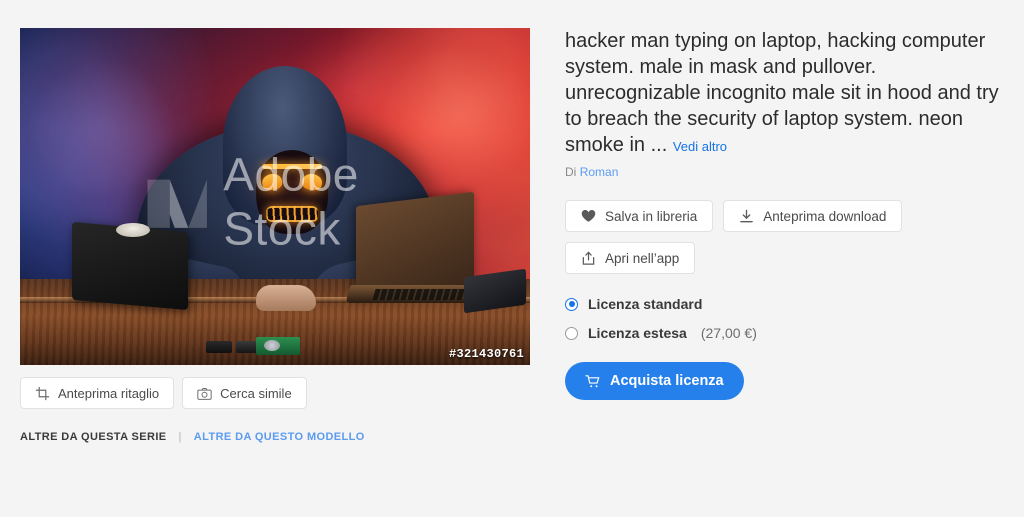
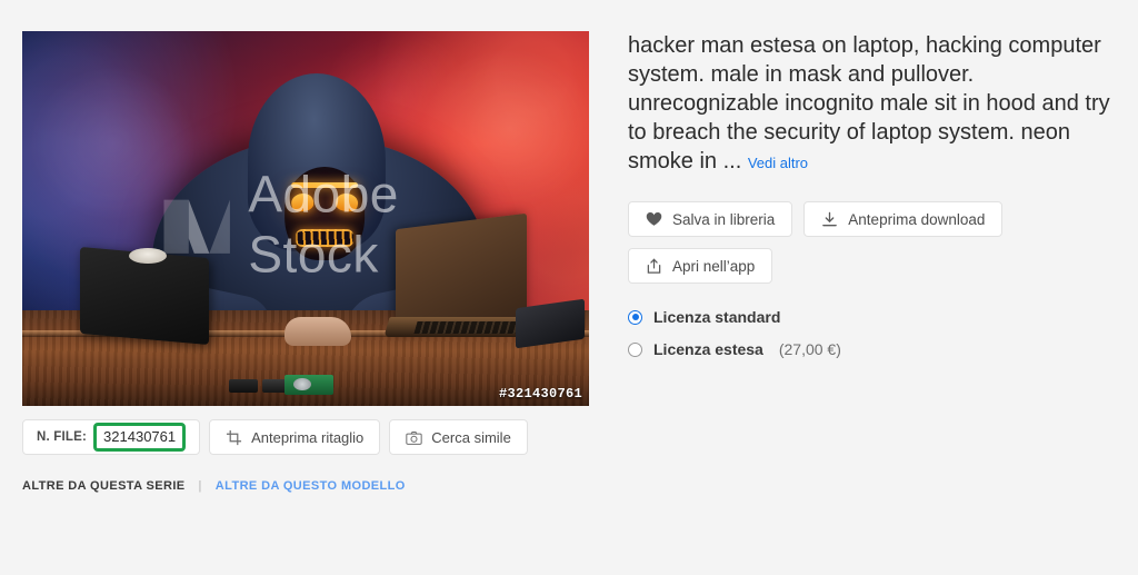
  Adobe Stock
  #321430761
+ N. FILE:
+ 321430761
  Anteprima ritaglio
  Cerca simile
  ALTRE DA QUESTA SERIE
  |
  ALTRE DA QUESTO MODELLO
- hacker man typing on laptop, hacking computer system. male in mask and pullover. unrecognizable incognito male sit in hood and try to breach the security of laptop system. neon smoke in ... Vedi altro
+ hacker man estesa on laptop, hacking computer system. male in mask and pullover. unrecognizable incognito male sit in hood and try to breach the security of laptop system. neon smoke in ... Vedi altro
- Di Roman
  Salva in libreria
  Anteprima download
  Apri nell’app
  Licenza standard
  Licenza estesa
  (27,00 €)
- Acquista licenza
